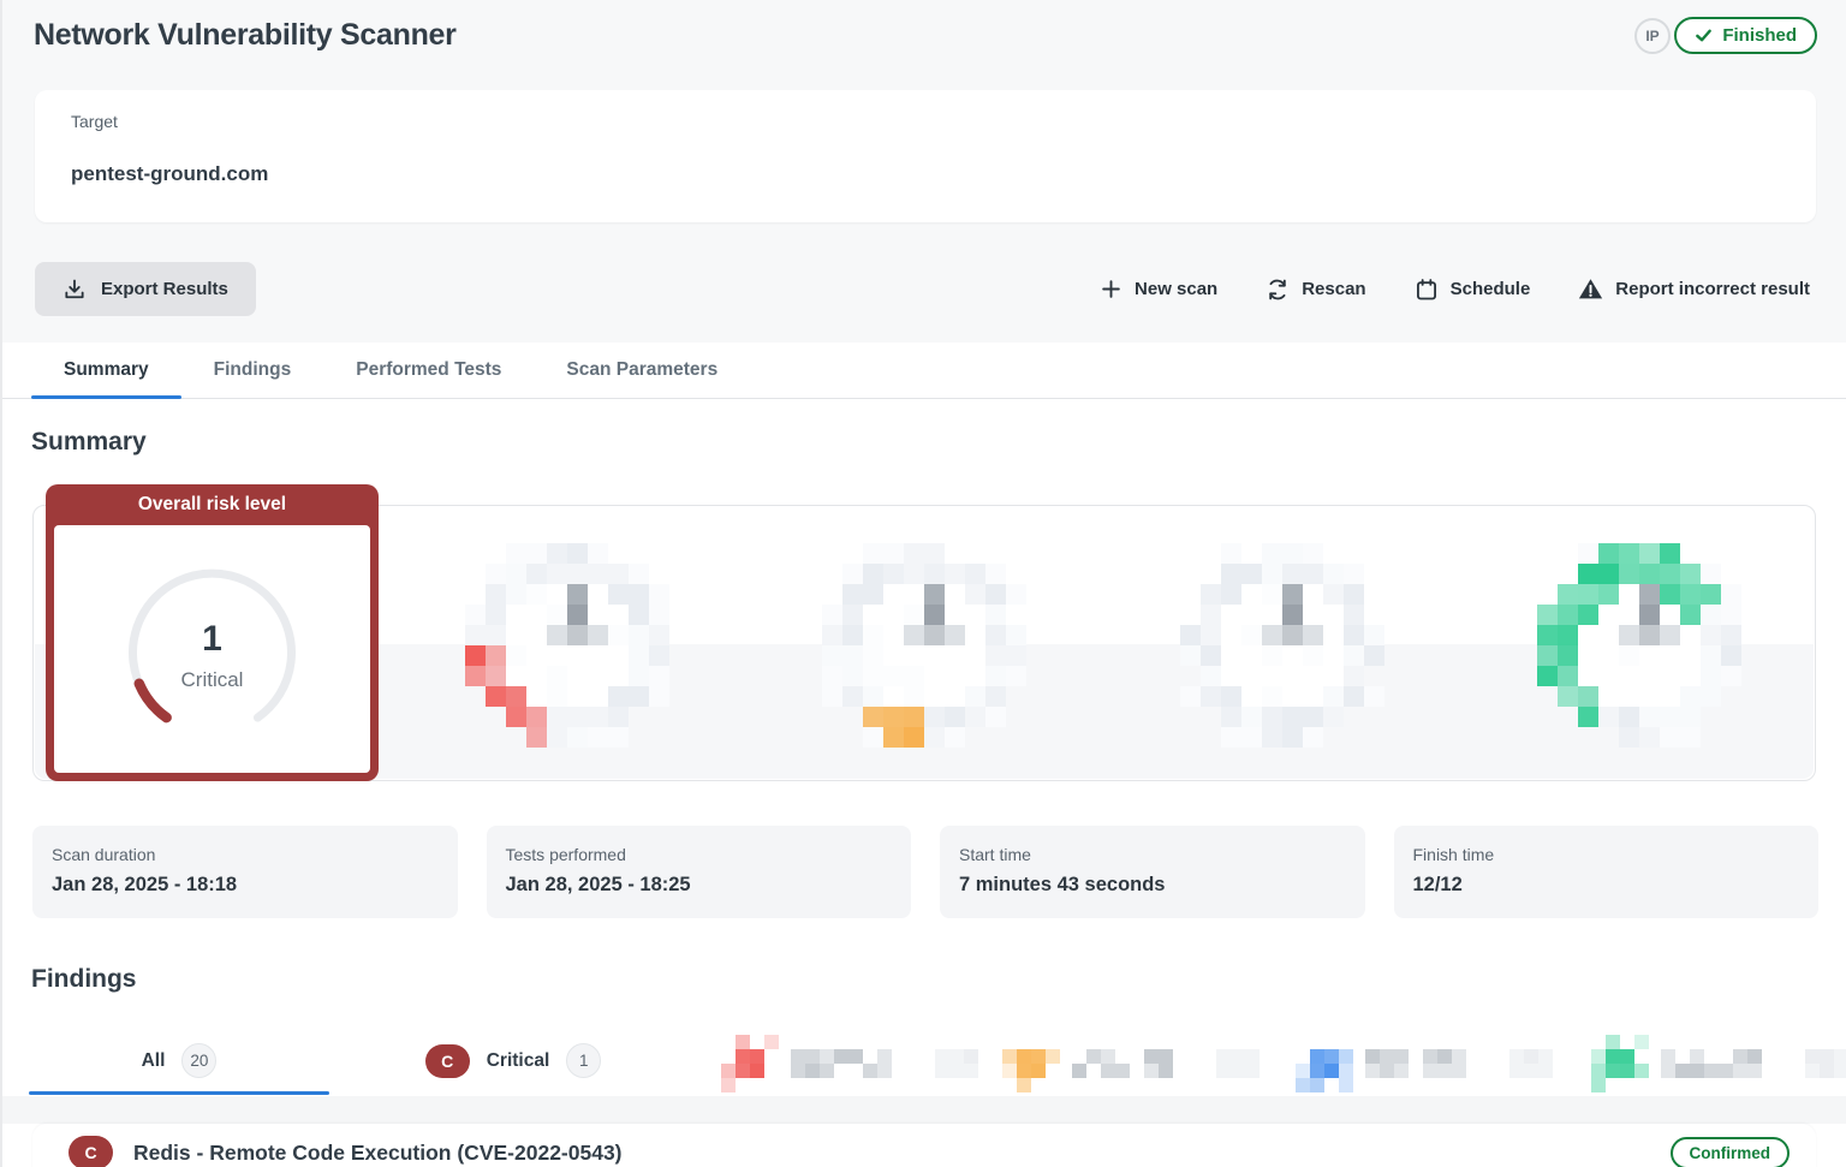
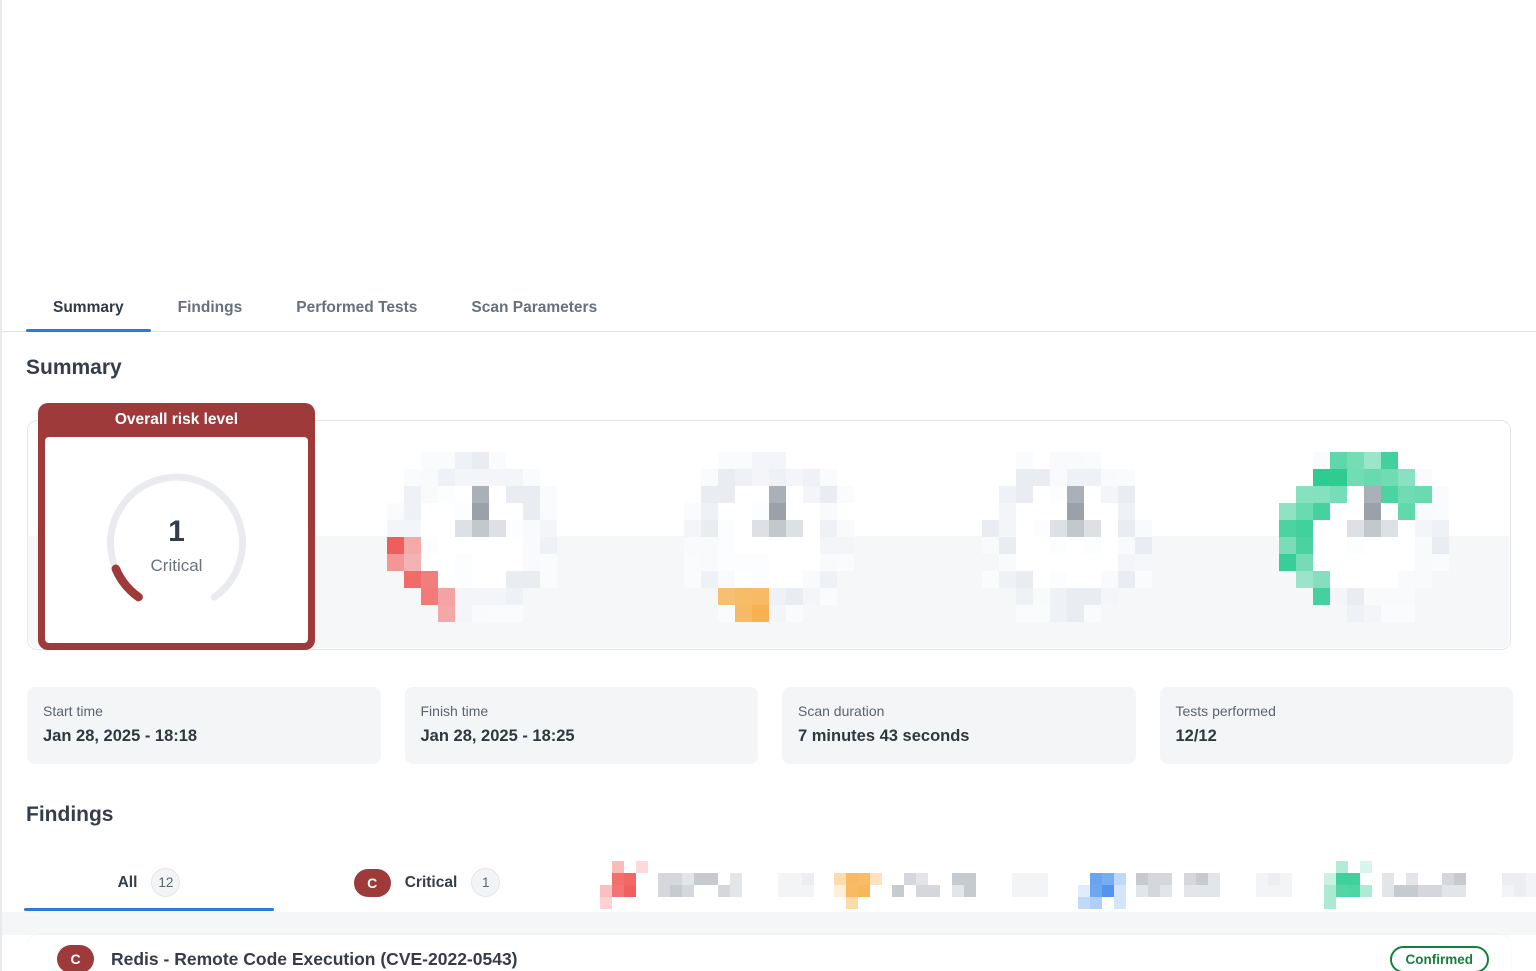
- Network Vulnerability Scanner
- IP
- Finished
- Target
- pentest-ground.com
- Export Results
- New scan
- Rescan
- Schedule
- Report incorrect result
  Summary
  Findings
  Performed Tests
  Scan Parameters
  Summary
  Overall risk level
  1
  Critical
- Scan duration
+ Start time
  Jan 28, 2025 - 18:18
- Tests performed
+ Finish time
  Jan 28, 2025 - 18:25
- Start time
+ Scan duration
  7 minutes 43 seconds
- Finish time
+ Tests performed
  12/12
  Findings
  All
- 20
+ 12
  C
  Critical
  1
  C
  Redis - Remote Code Execution (CVE-2022-0543)
  Confirmed
